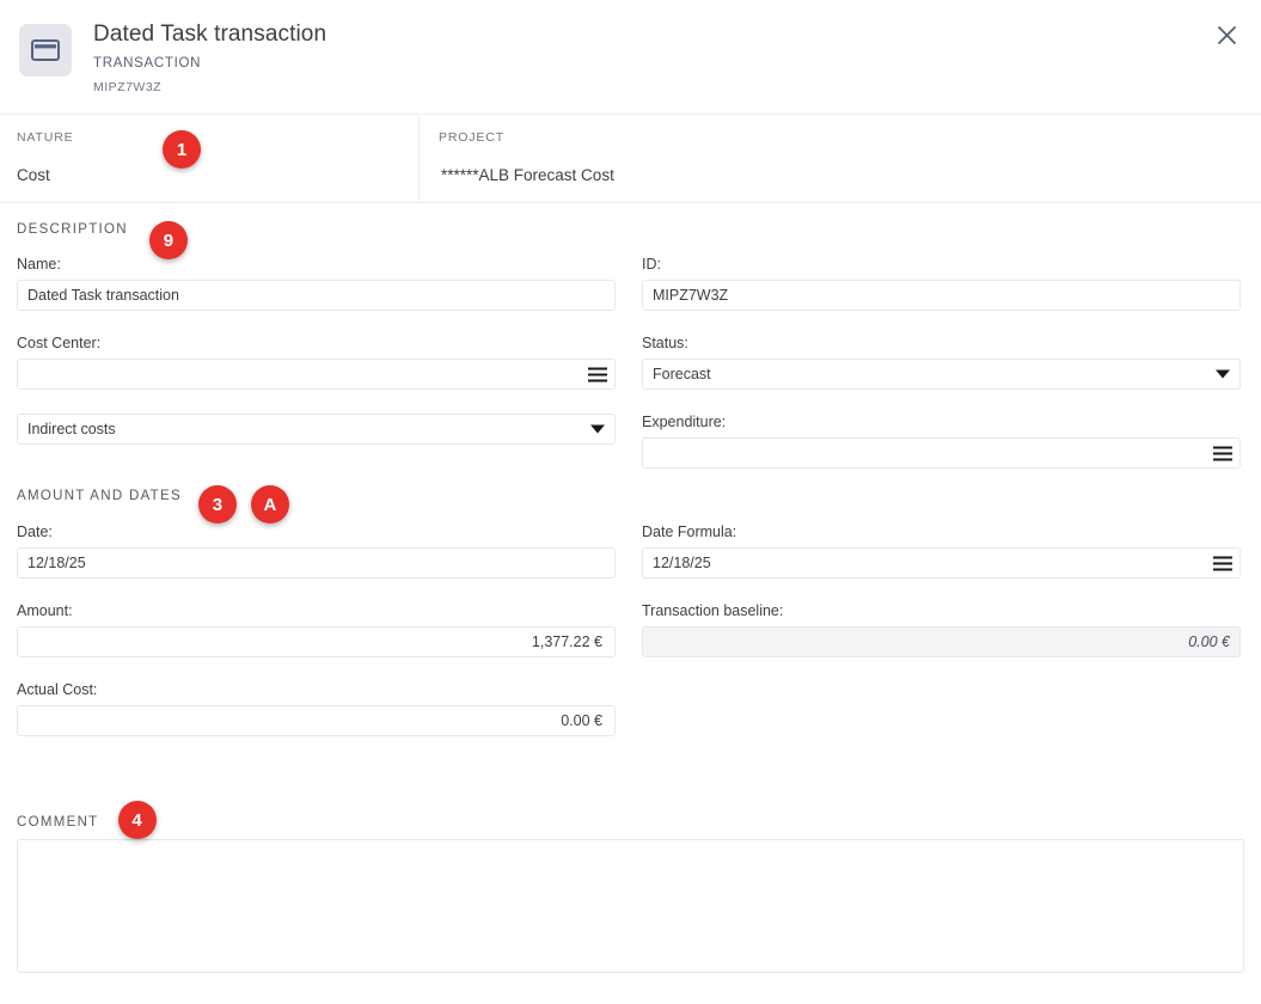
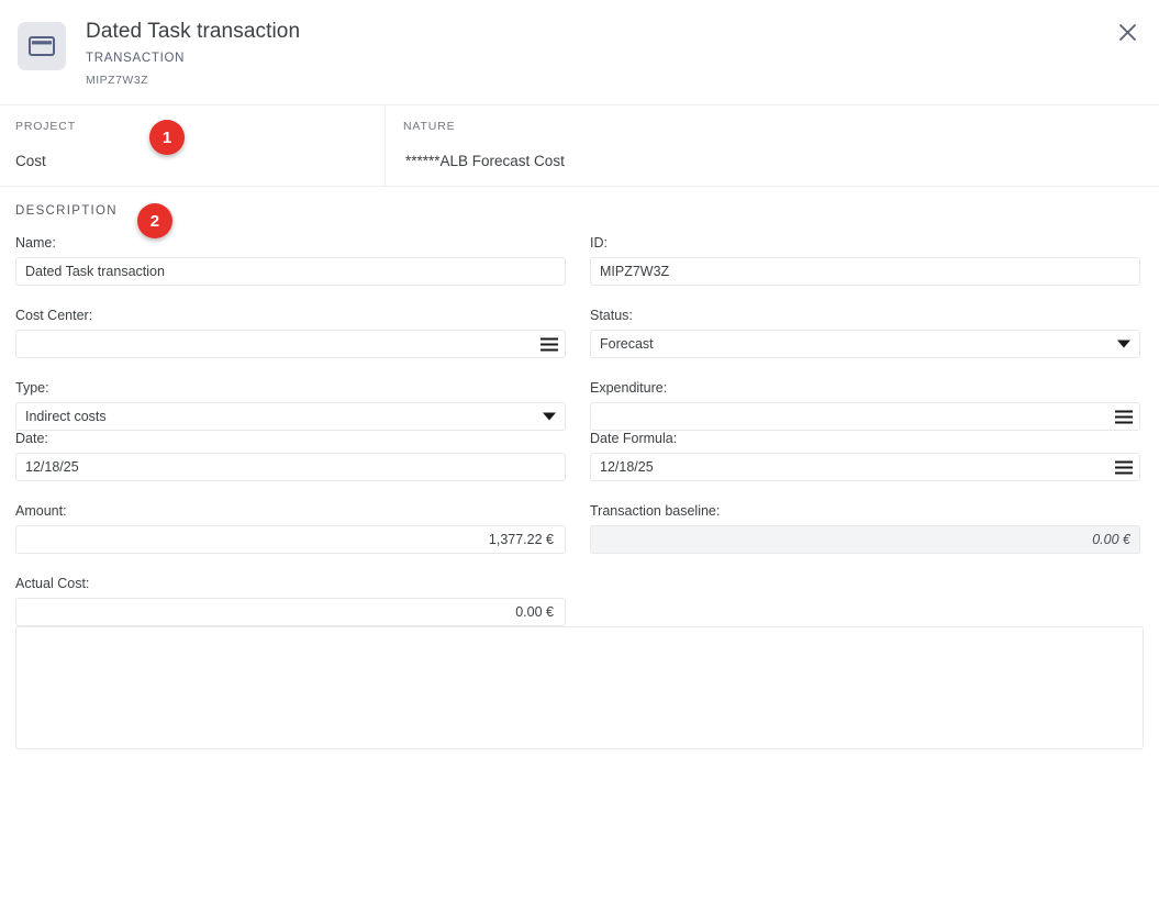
  Dated Task transaction
  TRANSACTION
  MIPZ7W3Z
- NATURE
+ PROJECT
  Cost
  1
- PROJECT
+ NATURE
  ******ALB Forecast Cost
  DESCRIPTION
- 9
+ 2
  Name:
  Dated Task transaction
  ID:
  MIPZ7W3Z
  Cost Center:
  Status:
  Forecast
+ Type:
  Indirect costs
  Expenditure:
- AMOUNT AND DATES
- 3
- A
  Date:
  12/18/25
  Date Formula:
  12/18/25
  Amount:
  1,377.22 €
  Transaction baseline:
  0.00 €
  Actual Cost:
  0.00 €
- COMMENT
- 4
